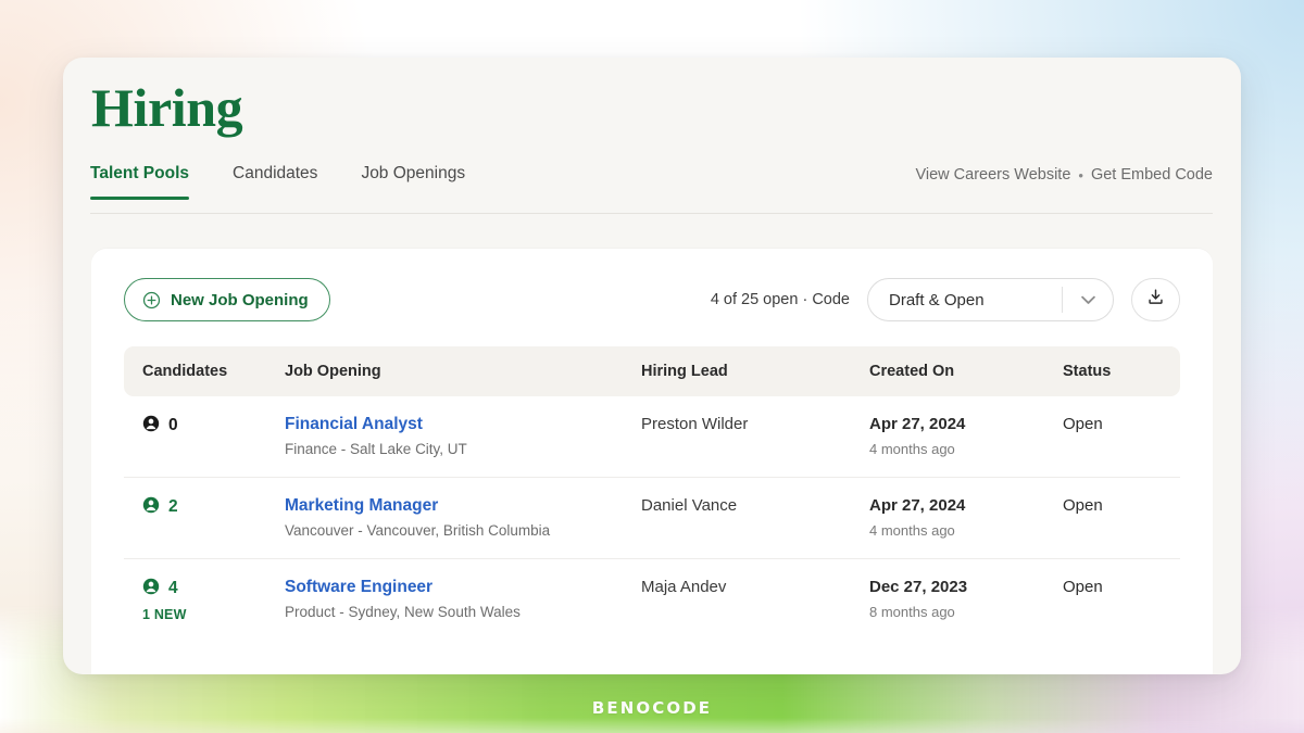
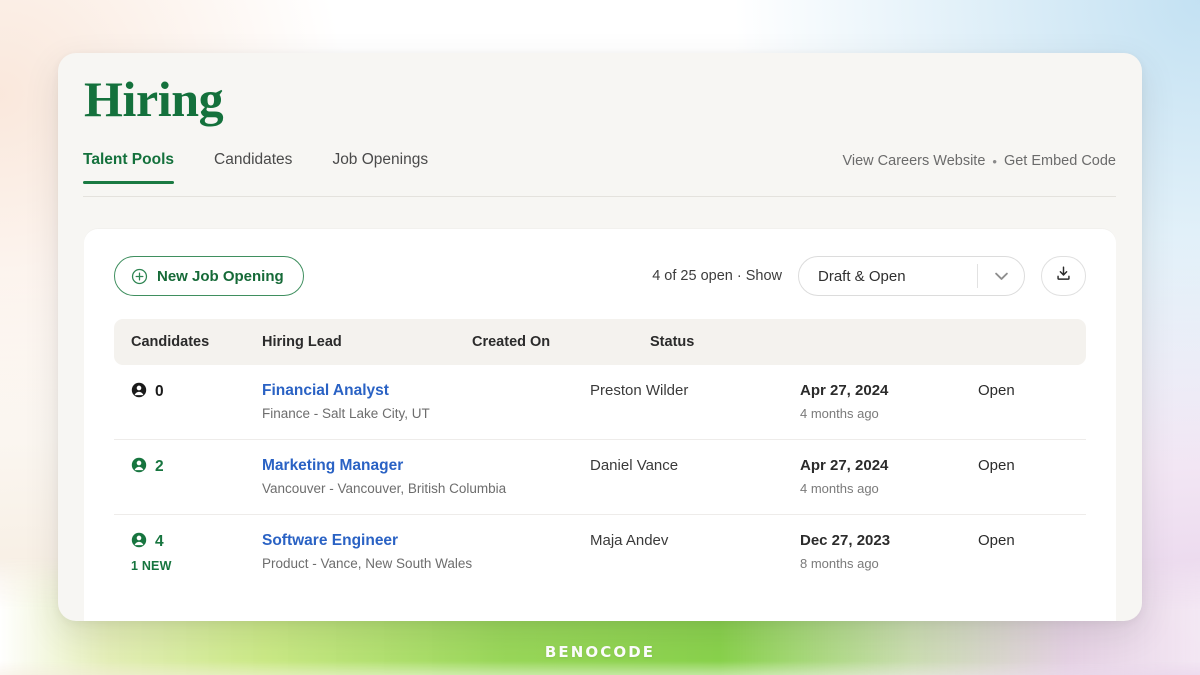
  BENOCODE
  Hiring
  Talent Pools
  Candidates
  Job Openings
  View Careers Website
  •
  Get Embed Code
  New Job Opening
- 4 of 25 open · Code
+ 4 of 25 open · Show
  Draft & Open
  Candidates
- Job Opening
  Hiring Lead
  Created On
  Status
  0
  Financial Analyst
  Finance - Salt Lake City, UT
  Preston Wilder
  Apr 27, 2024
  4 months ago
  Open
  2
  Marketing Manager
  Vancouver - Vancouver, British Columbia
  Daniel Vance
  Apr 27, 2024
  4 months ago
  Open
  4
  1 NEW
  Software Engineer
- Product - Sydney, New South Wales
+ Product - Vance, New South Wales
  Maja Andev
  Dec 27, 2023
  8 months ago
  Open
